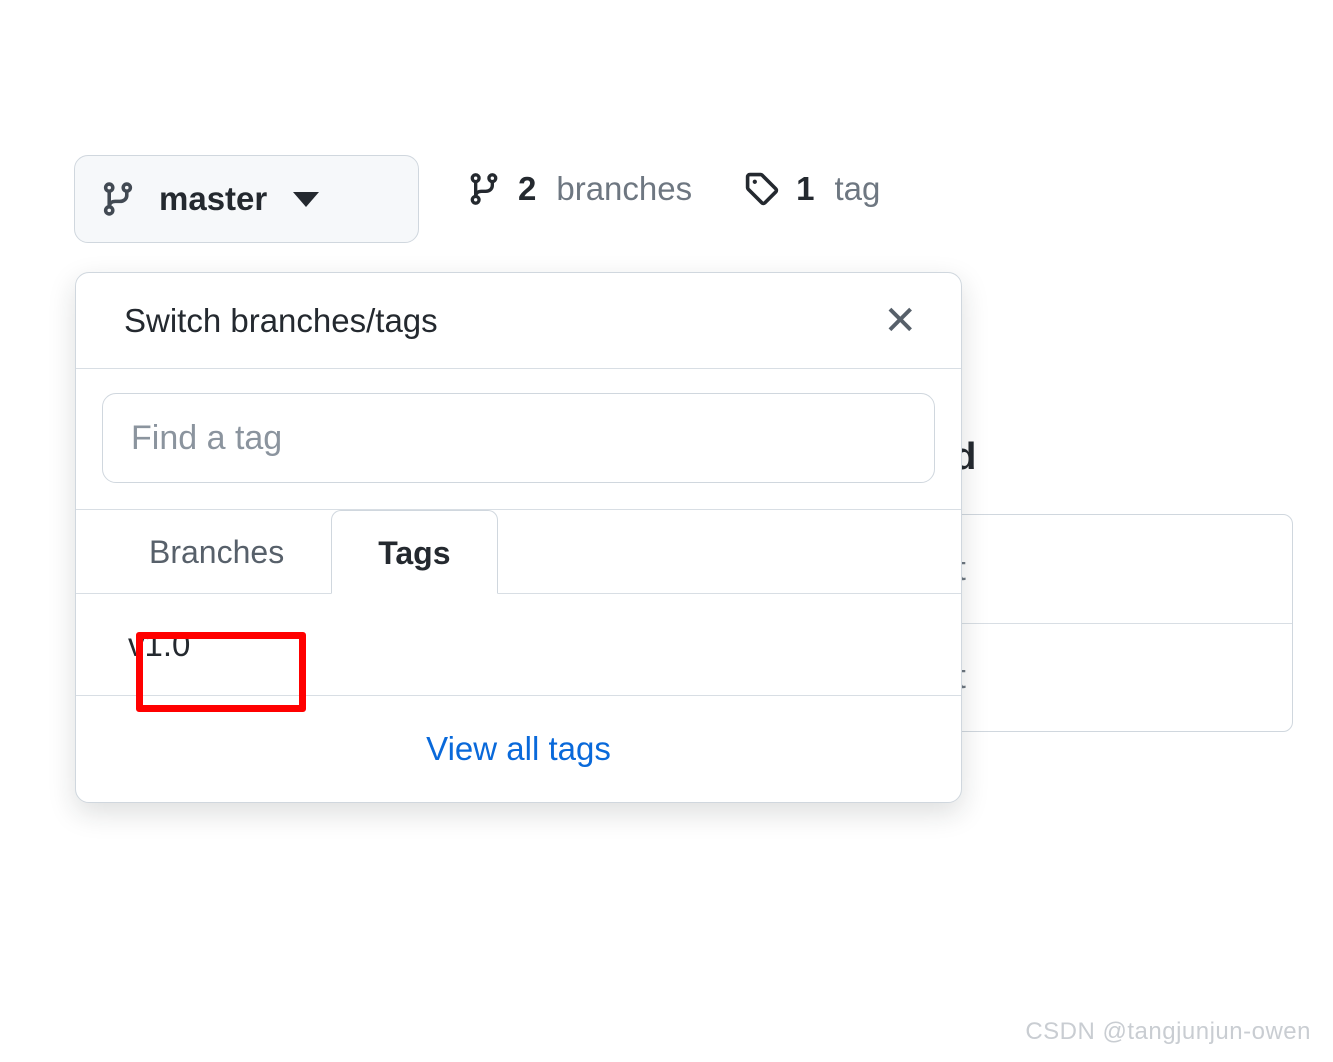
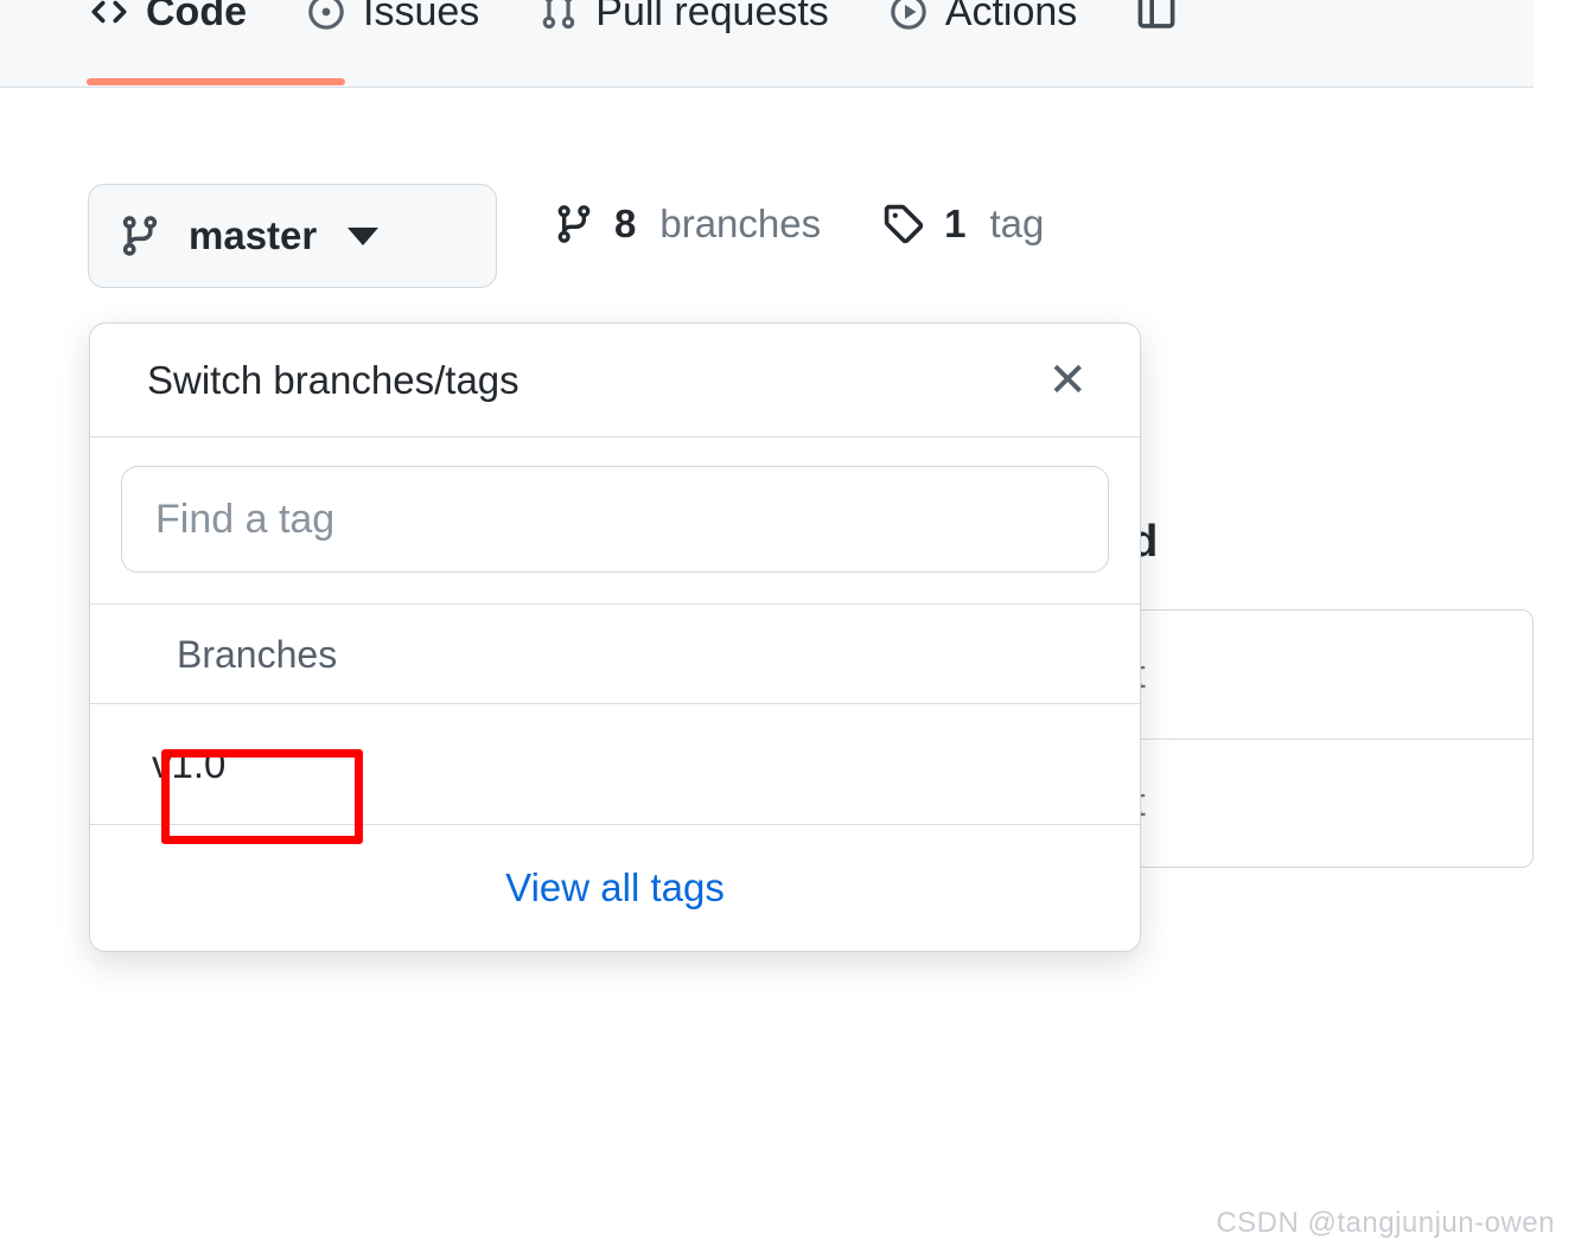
+ Code
+ Issues
+ Pull requests
+ Actions
  master
- 2
+ 8
  branches
  1
  tag
  Switch branches/tags
  ✕
  Find a tag
  Branches
- Tags
  v1.0
  View all tags
  CSDN @tangjunjun-owen
